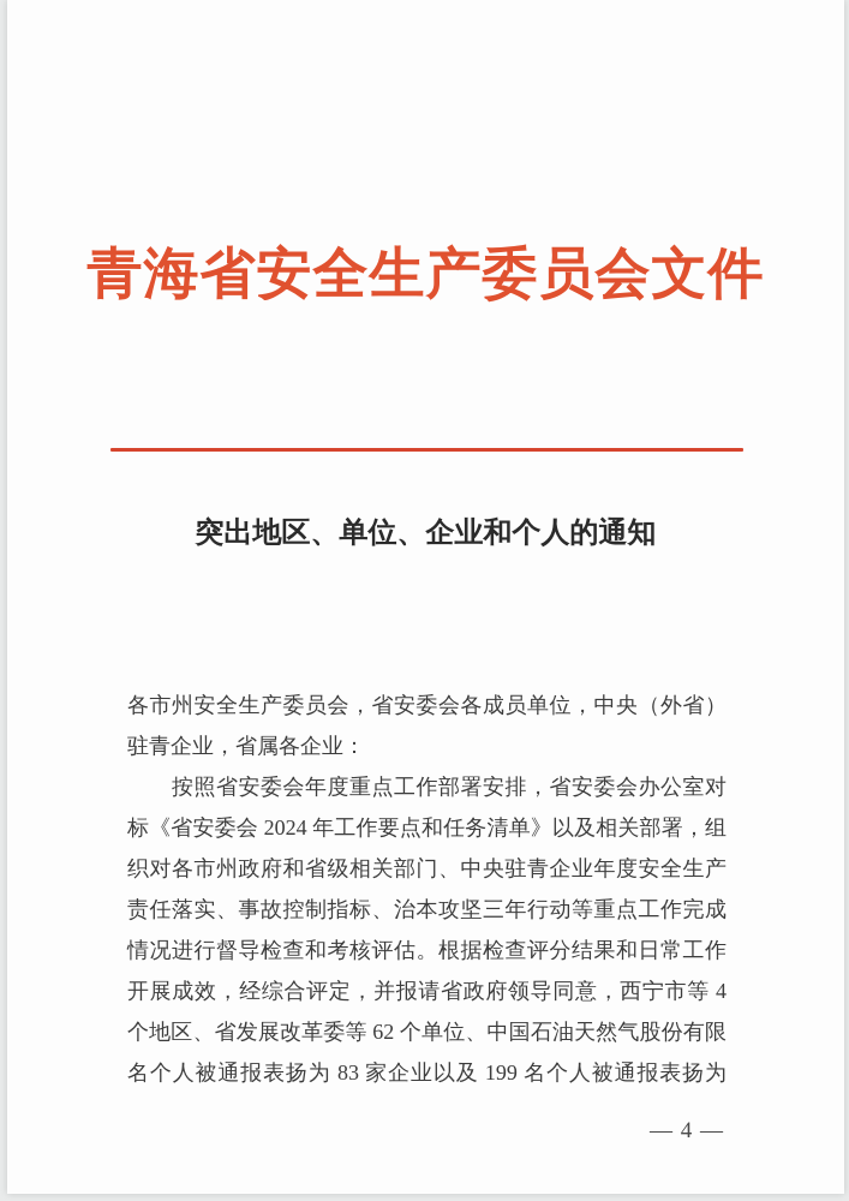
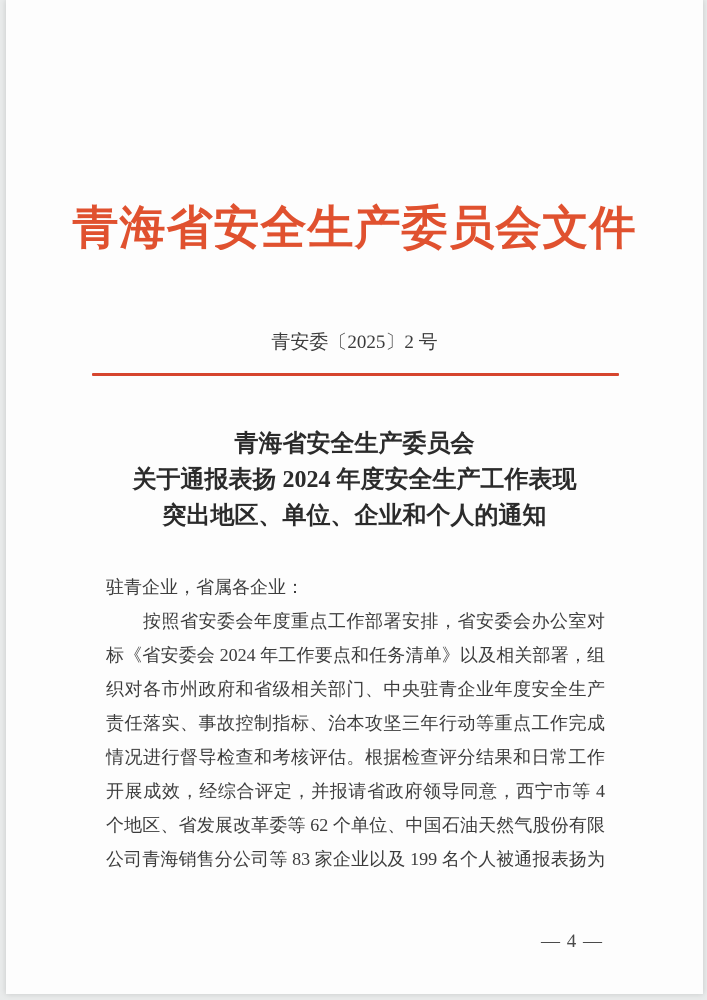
  青海省安全生产委员会文件
+ 青安委〔2025〕2 号
+ 青海省安全生产委员会
+ 关于通报表扬 2024 年度安全生产工作表现
  突出地区、单位、企业和个人的通知
- 各市州安全生产委员会，省安委会各成员单位，中央（外省）
  驻青企业，省属各企业：
  按照省安委会年度重点工作部署安排，省安委会办公室对
  标《省安委会 2024 年工作要点和任务清单》以及相关部署，组
  织对各市州政府和省级相关部门、中央驻青企业年度安全生产
  责任落实、事故控制指标、治本攻坚三年行动等重点工作完成
  情况进行督导检查和考核评估。根据检查评分结果和日常工作
  开展成效，经综合评定，并报请省政府领导同意，西宁市等 4
  个地区、省发展改革委等 62 个单位、中国石油天然气股份有限
- 名个人被通报表扬为 83 家企业以及 199 名个人被通报表扬为
+ 公司青海销售分公司等 83 家企业以及 199 名个人被通报表扬为
  — 4 —
